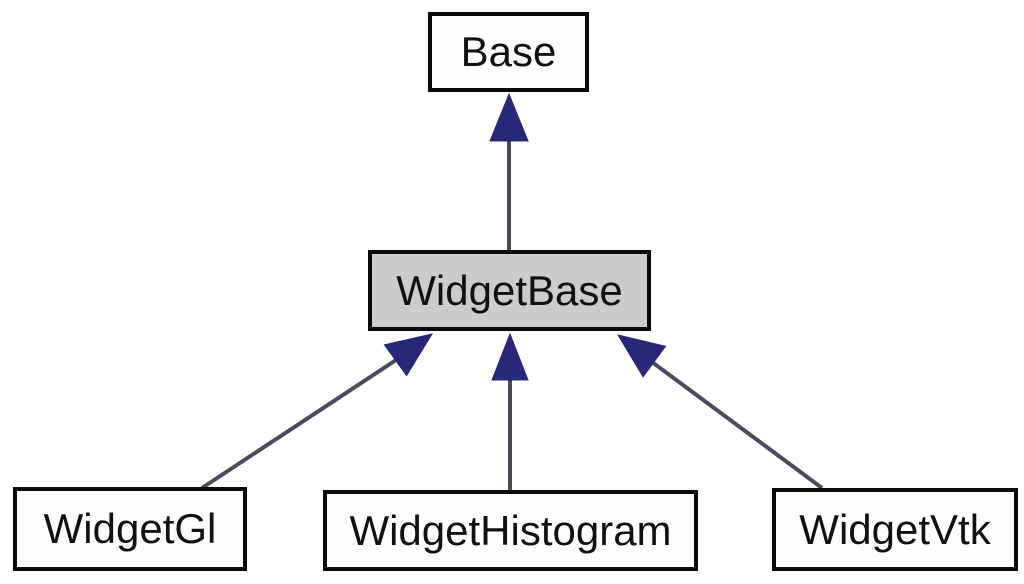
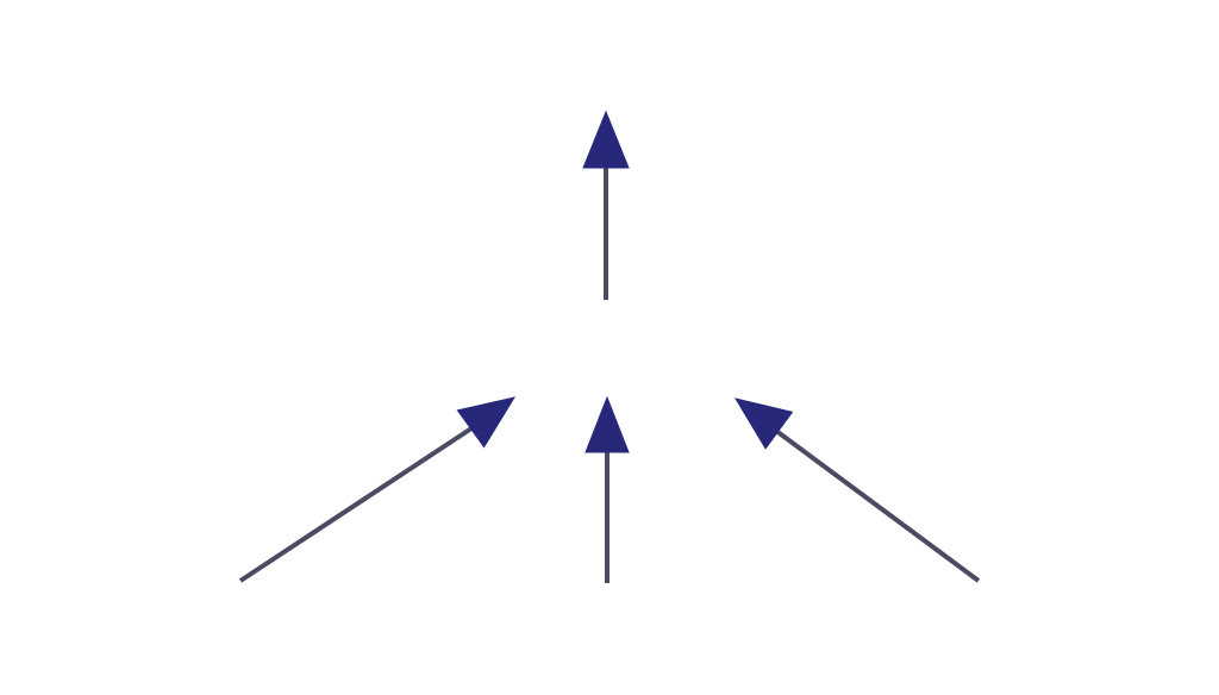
- Base
- WidgetBase
- WidgetGl
- WidgetHistogram
- WidgetVtk
